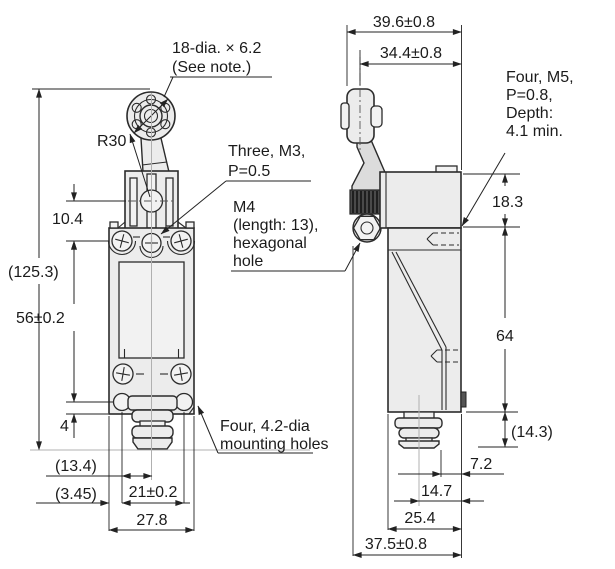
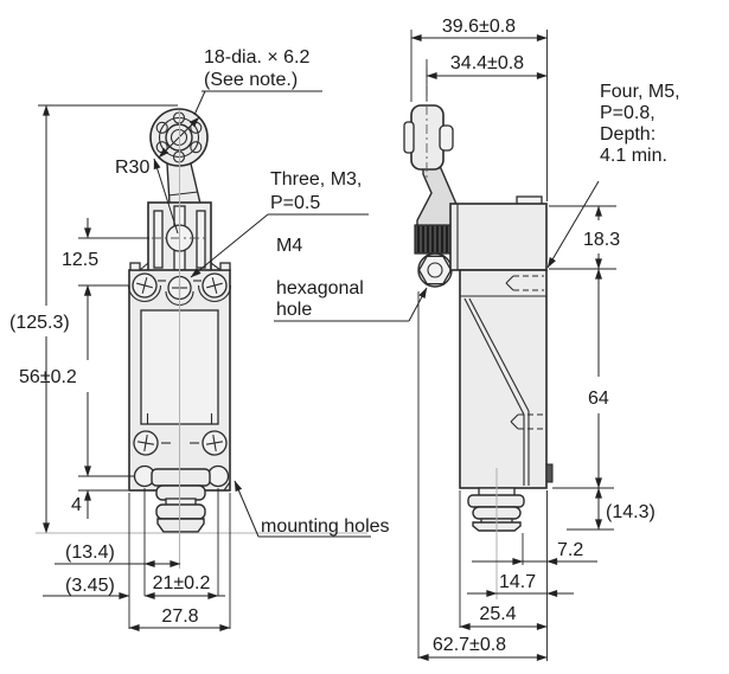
  (125.3)
- 10.4
+ 12.5
  56±0.2
  4
  (13.4)
  (3.45)
  21±0.2
  27.8
  18-dia. × 6.2
  (See note.)
  R30
  Three, M3,
  P=0.5
  M4
- (length: 13),
  hexagonal
  hole
- Four, 4.2-dia
  mounting holes
  39.6±0.8
  34.4±0.8
  18.3
  64
  (14.3)
  7.2
  14.7
  25.4
- 37.5±0.8
+ 62.7±0.8
  Four, M5,
  P=0.8,
  Depth:
  4.1 min.
